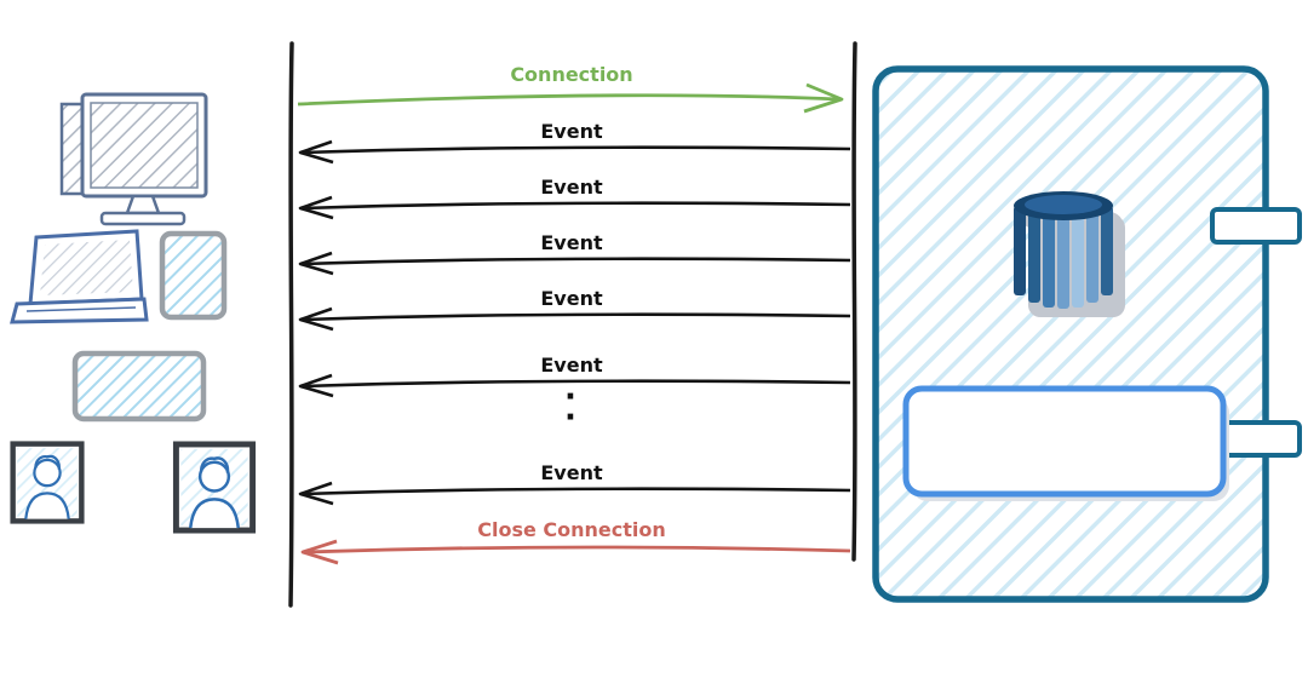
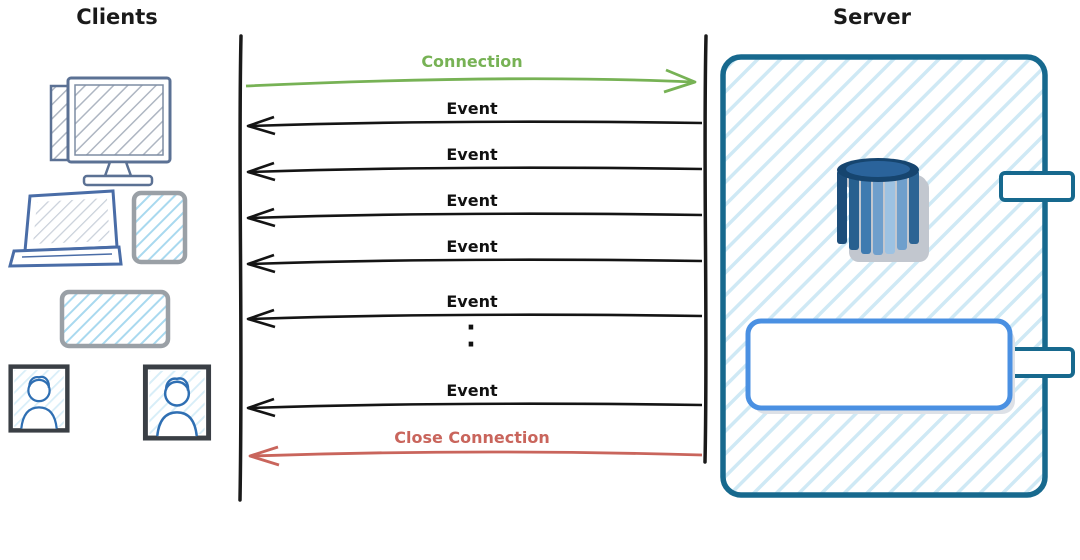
+ Clients
+ Server
  Connection
  Event
  Event
  Event
  Event
  Event
  ·
  ·
  Event
  Close Connection
